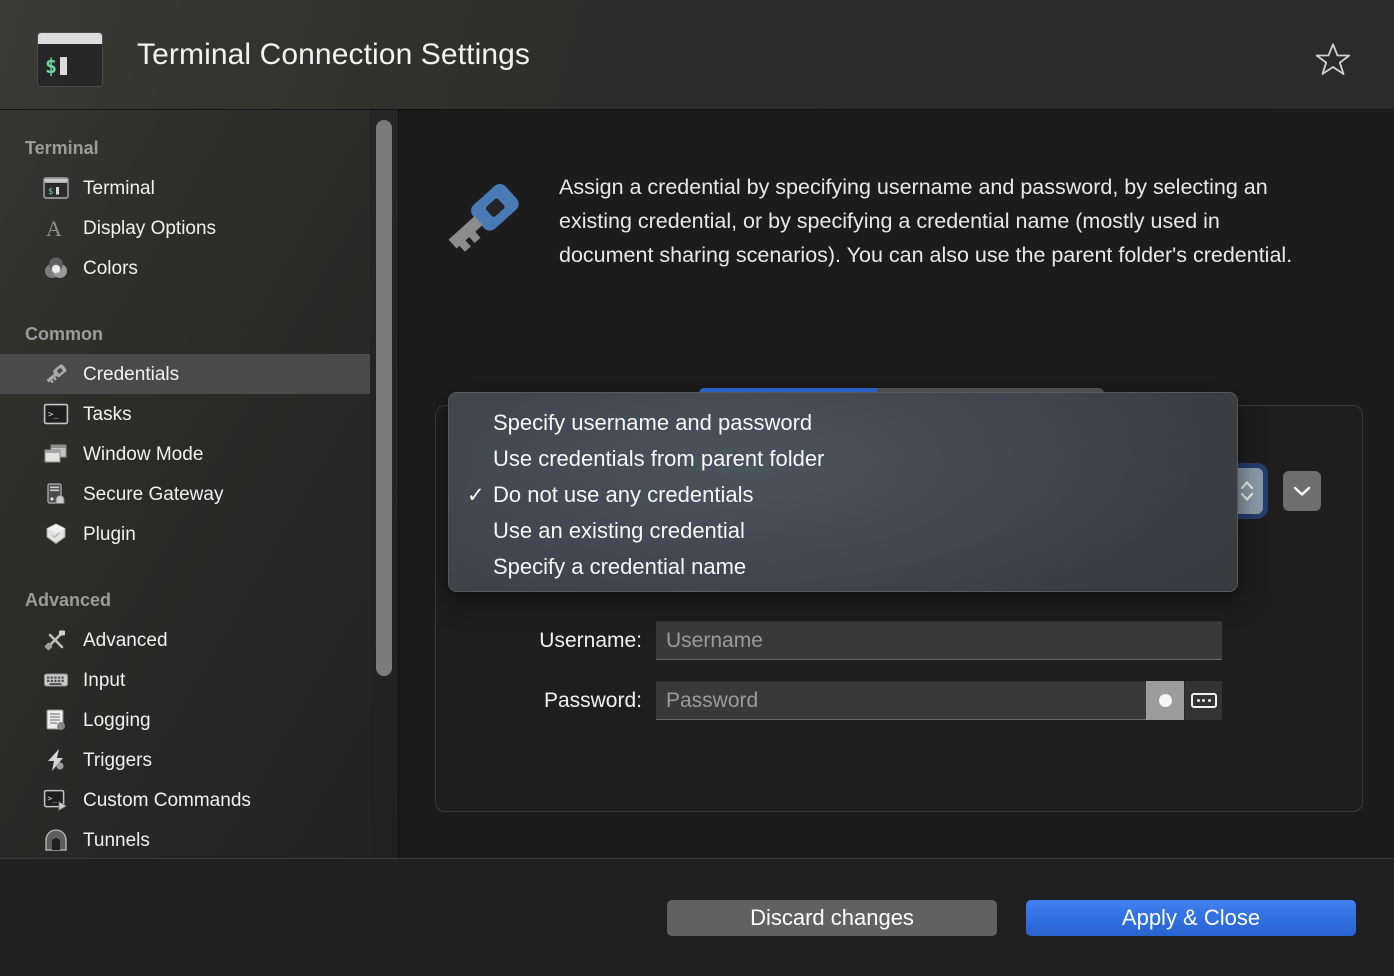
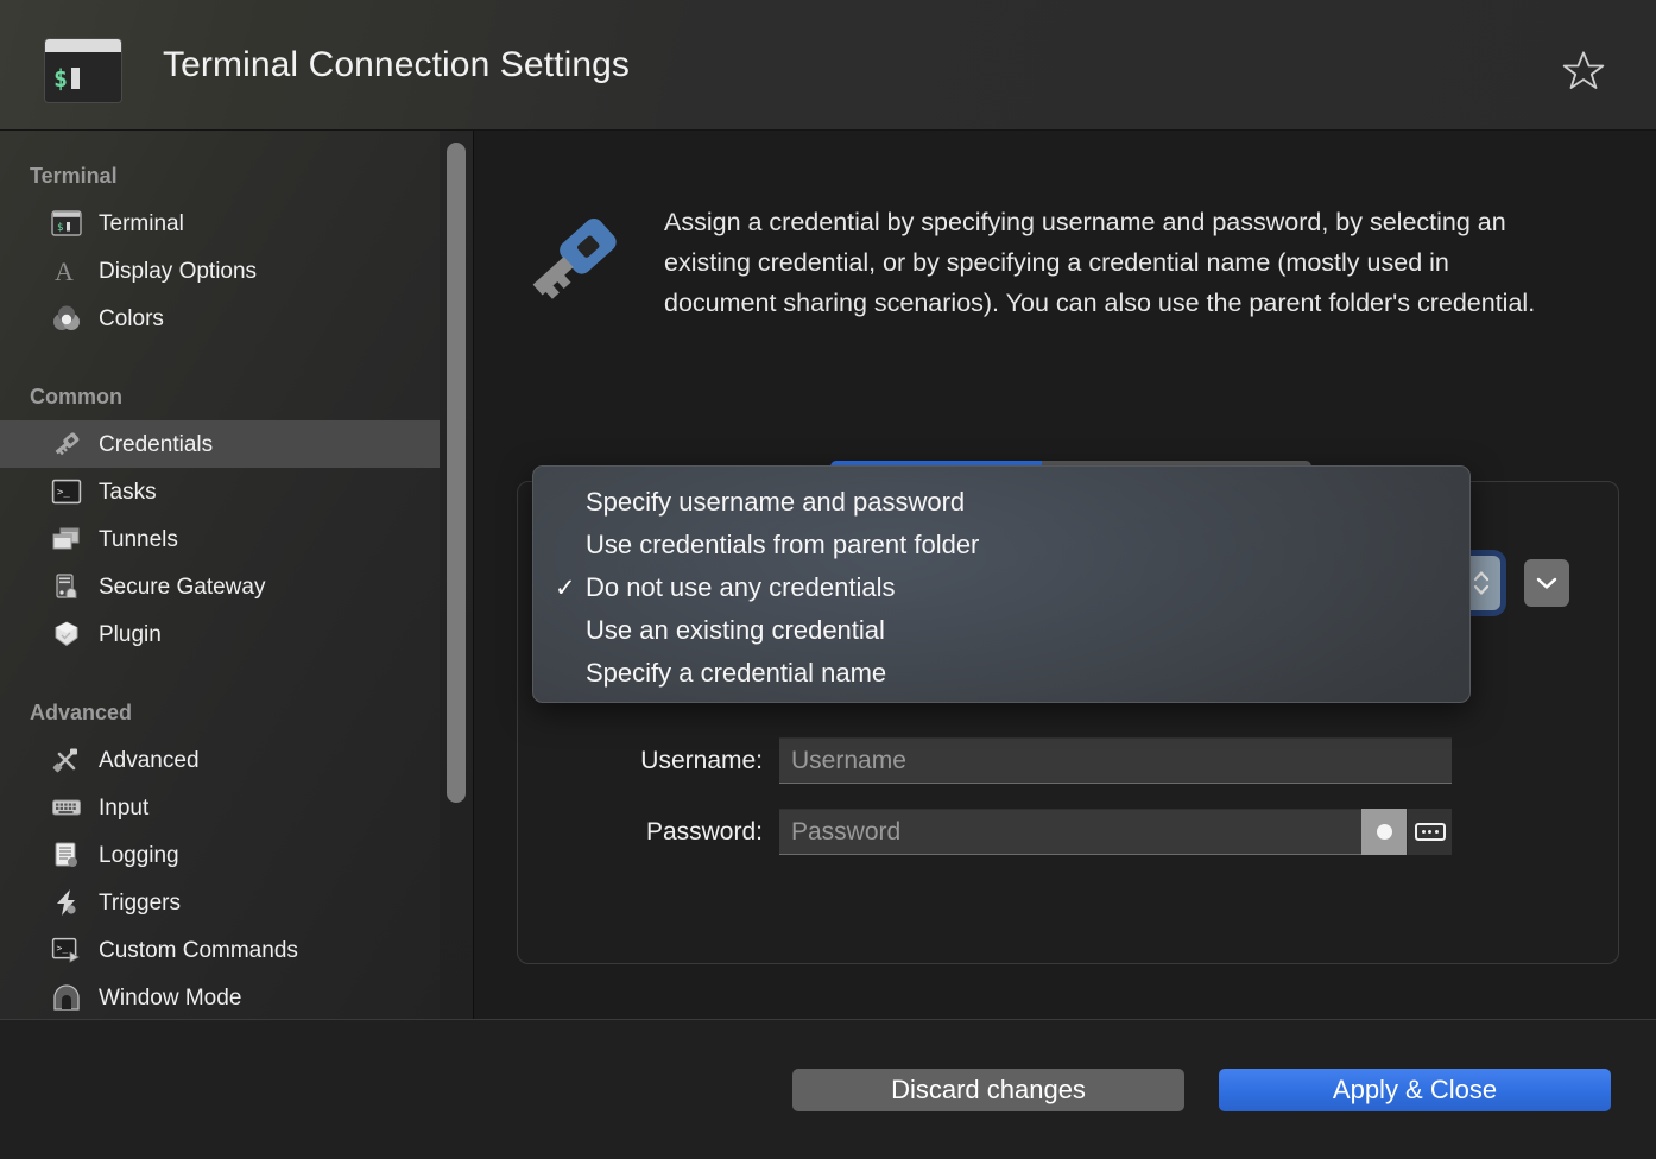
  $
  Terminal Connection Settings
  Terminal
  $
  Terminal
  A
  Display Options
  Colors
  Common
  Credentials
  >_
  Tasks
- Window Mode
+ Tunnels
  Secure Gateway
  Plugin
  Advanced
  Advanced
  Input
  Logging
  Triggers
  >_
  Custom Commands
- Tunnels
+ Window Mode
  Assign a credential by specifying username and password, by selecting an existing credential, or by specifying a credential name (mostly used in document sharing scenarios). You can also use the parent folder's credential.
  Username:
  Username
  Password:
  Password
  Specify username and password
  Use credentials from parent folder
  ✓
  Do not use any credentials
  Use an existing credential
  Specify a credential name
  Discard changes
  Apply & Close
